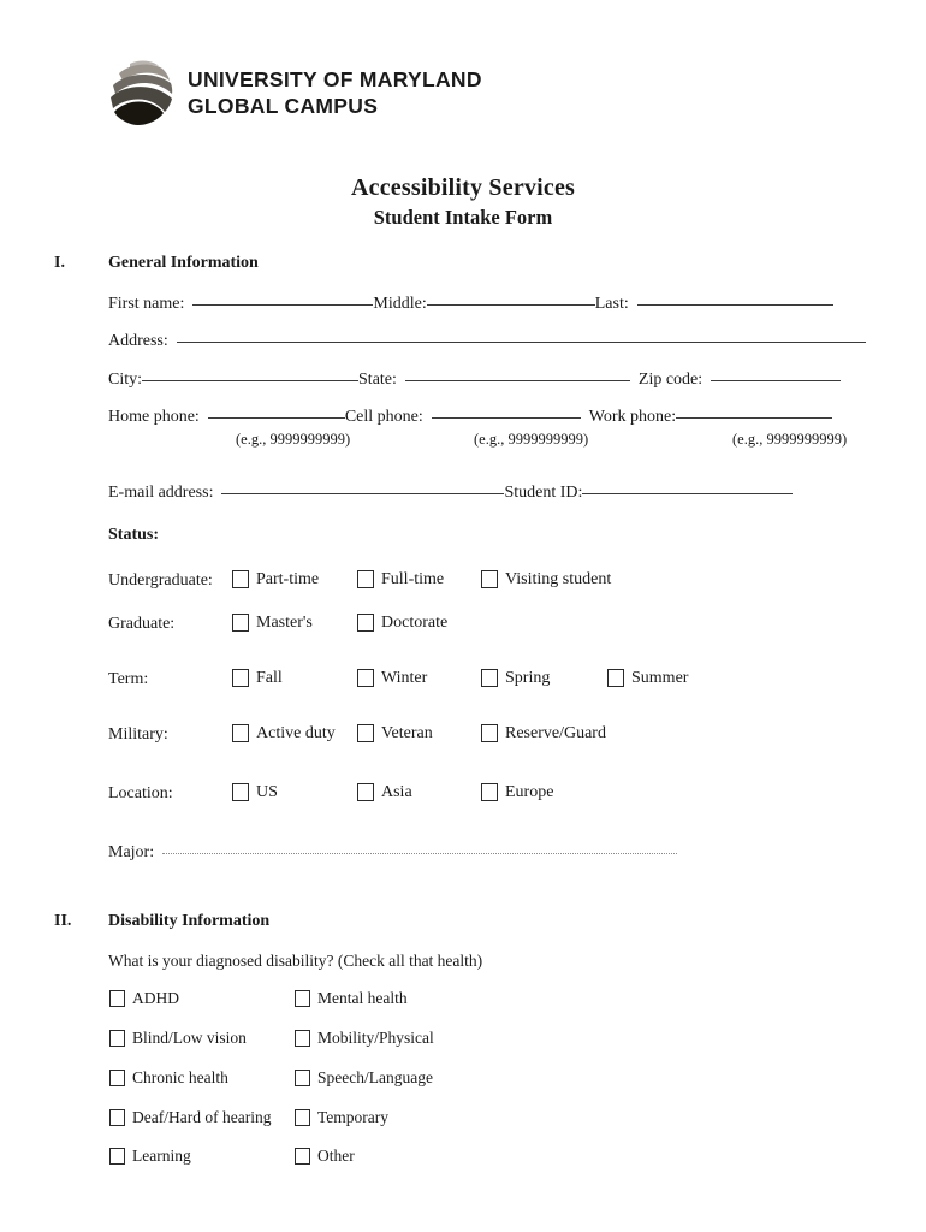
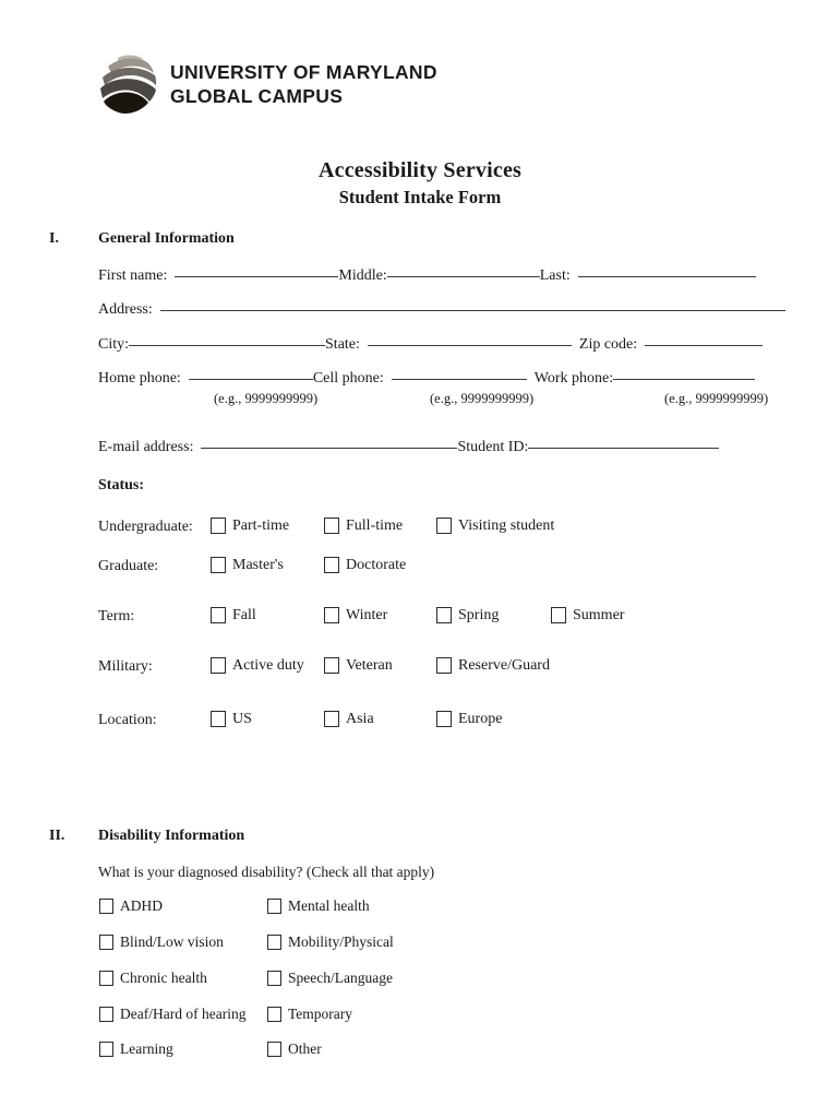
  UNIVERSITY OF MARYLAND
  GLOBAL CAMPUS
  Accessibility Services
  Student Intake Form
  I.
  General Information
  First name:
  Middle:
  Last:
  Address:
  City:
  State:
  Zip code:
  Home phone:
  Cell phone:
  Work phone:
  (e.g., 9999999999)
  (e.g., 9999999999)
  (e.g., 9999999999)
  E-mail address:
  Student ID:
  Status:
  Undergraduate:
  Part-time
  Full-time
  Visiting student
  Graduate:
  Master's
  Doctorate
  Term:
  Fall
  Winter
  Spring
  Summer
  Military:
  Active duty
  Veteran
  Reserve/Guard
  Location:
  US
  Asia
  Europe
- Major:
  II.
  Disability Information
- What is your diagnosed disability? (Check all that health)
+ What is your diagnosed disability? (Check all that apply)
  ADHD
  Blind/Low vision
  Chronic health
  Deaf/Hard of hearing
  Learning
  Mental health
  Mobility/Physical
  Speech/Language
  Temporary
  Other
